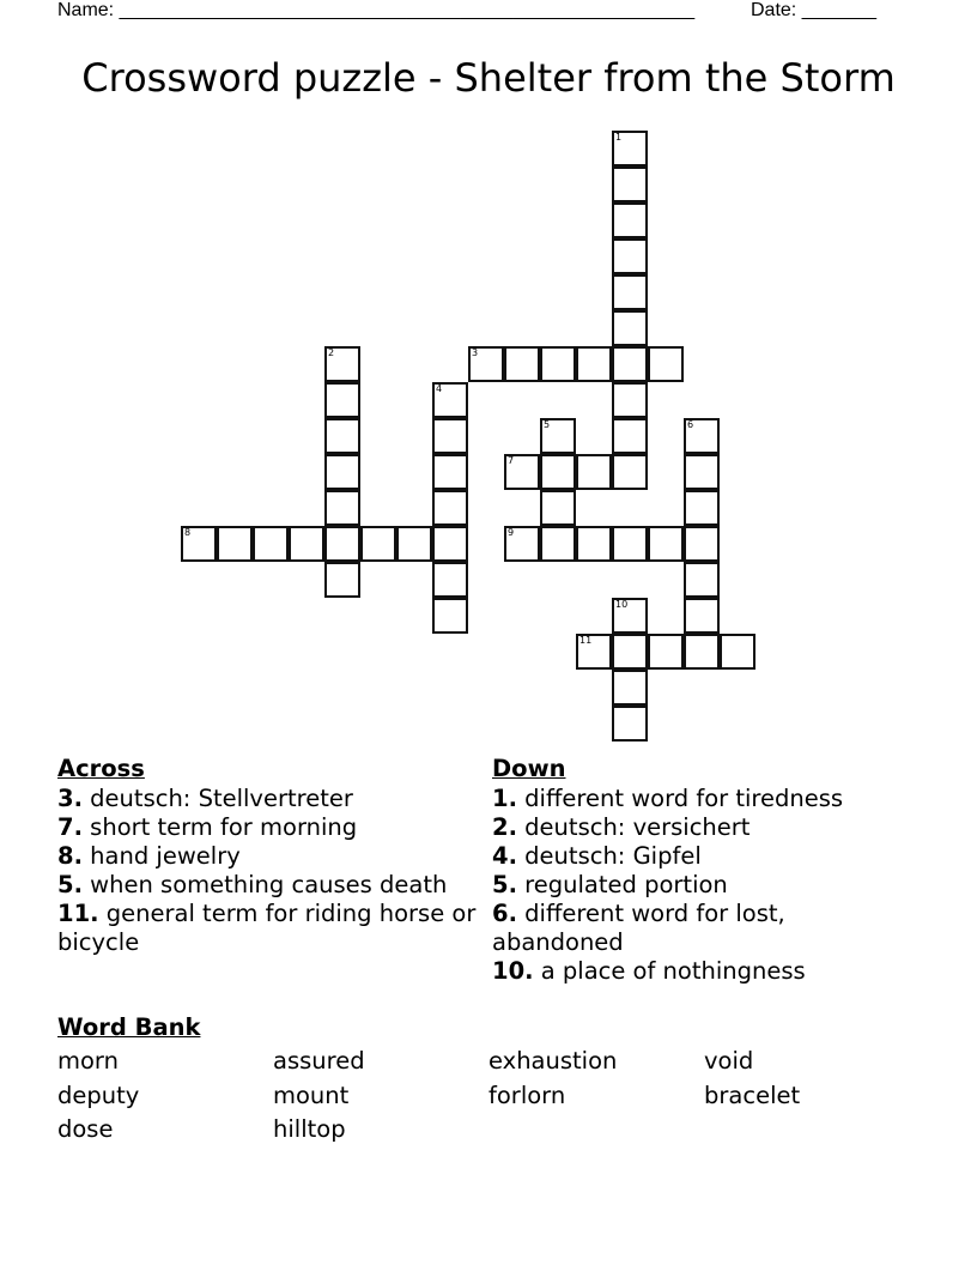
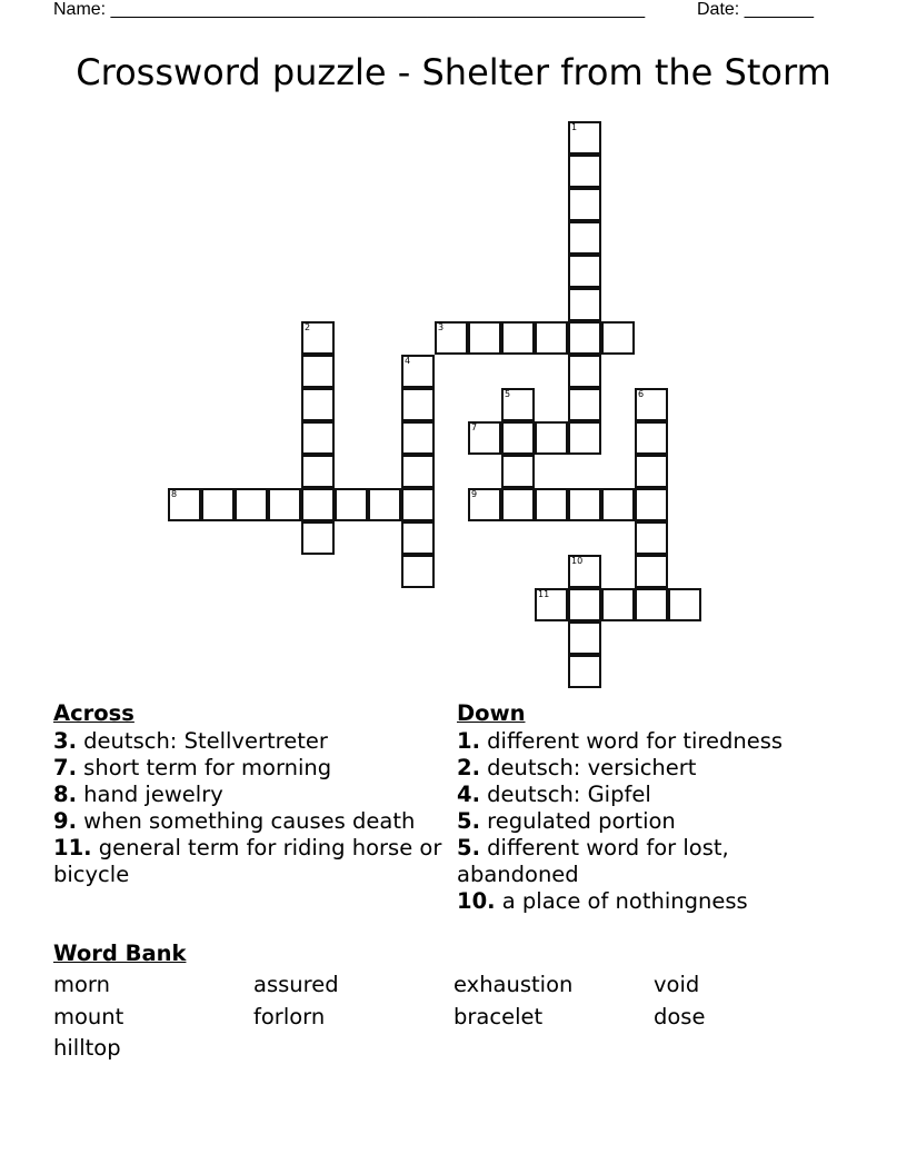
  Name: ______________________________________________________
  Date: _______
  Crossword puzzle - Shelter from the Storm
  1
  2
  3
  4
  5
  6
  7
  8
  9
  10
  11
  Across
  3. deutsch: Stellvertreter
  7. short term for morning
  8. hand jewelry
- 5. when something causes death
+ 9. when something causes death
  11. general term for riding horse or bicycle
  Down
  1. different word for tiredness
  2. deutsch: versichert
  4. deutsch: Gipfel
  5. regulated portion
- 6. different word for lost, abandoned
+ 5. different word for lost, abandoned
  10. a place of nothingness
  Word Bank
  morn
  assured
  exhaustion
  void
- deputy
  mount
  forlorn
  bracelet
  dose
  hilltop
